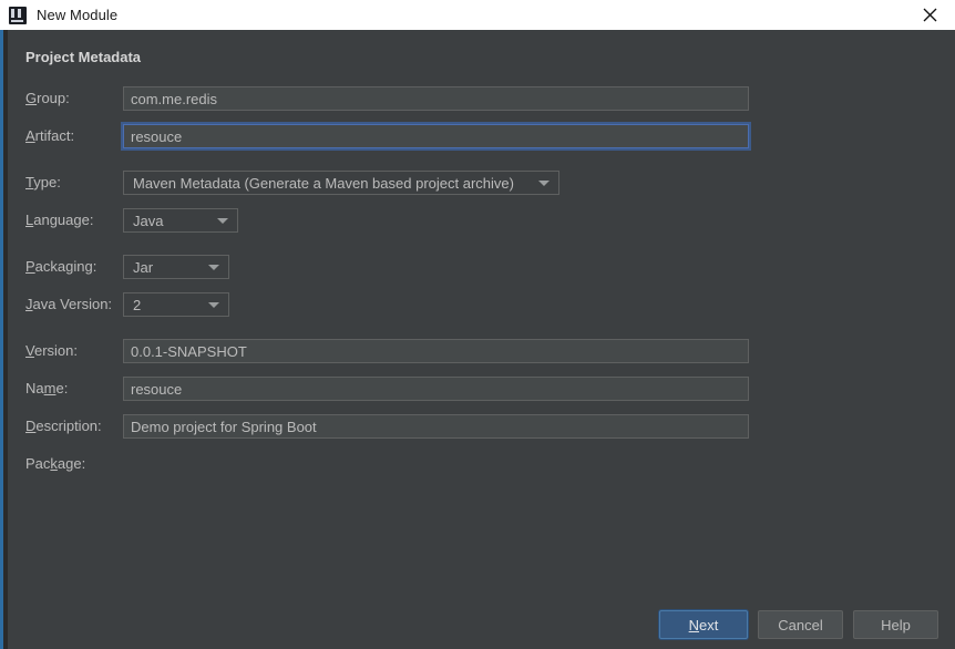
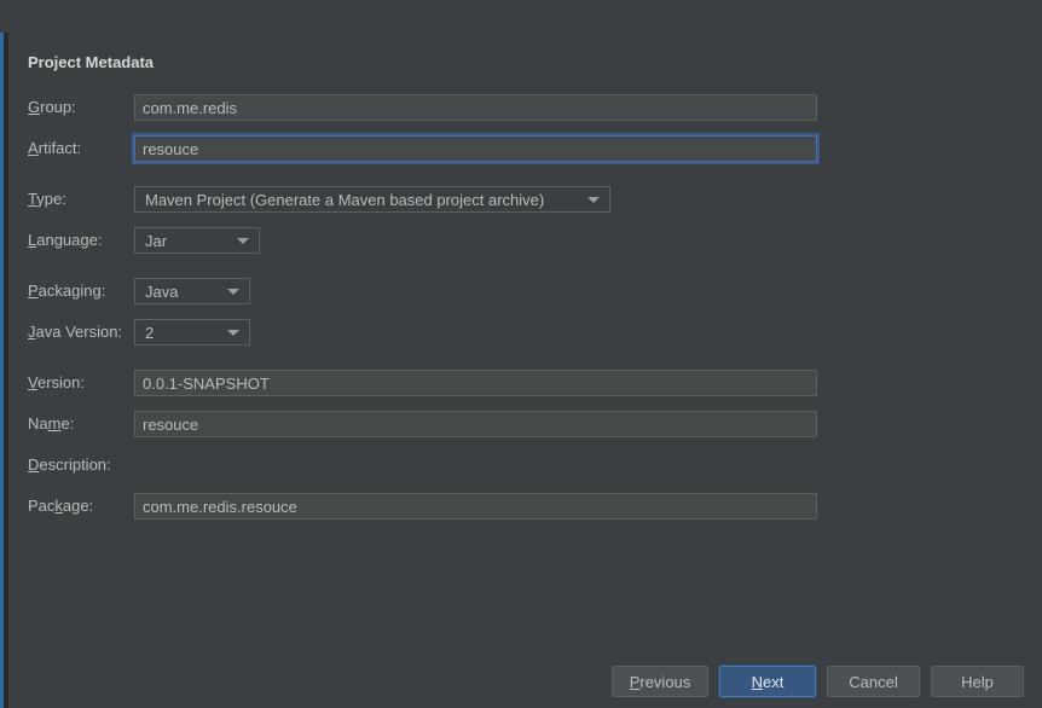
- New Module
  Project Metadata
  Group:
  com.me.redis
  Artifact:
  resouce
  Type:
- Maven Metadata (Generate a Maven based project archive)
+ Maven Project (Generate a Maven based project archive)
  Language:
- Java
+ Jar
  Packaging:
- Jar
+ Java
  Java Version:
  2
  Version:
  0.0.1-SNAPSHOT
  Name:
  resouce
  Description:
- Demo project for Spring Boot
  Package:
+ com.me.redis.resouce
+ Previous
  Next
  Cancel
  Help
